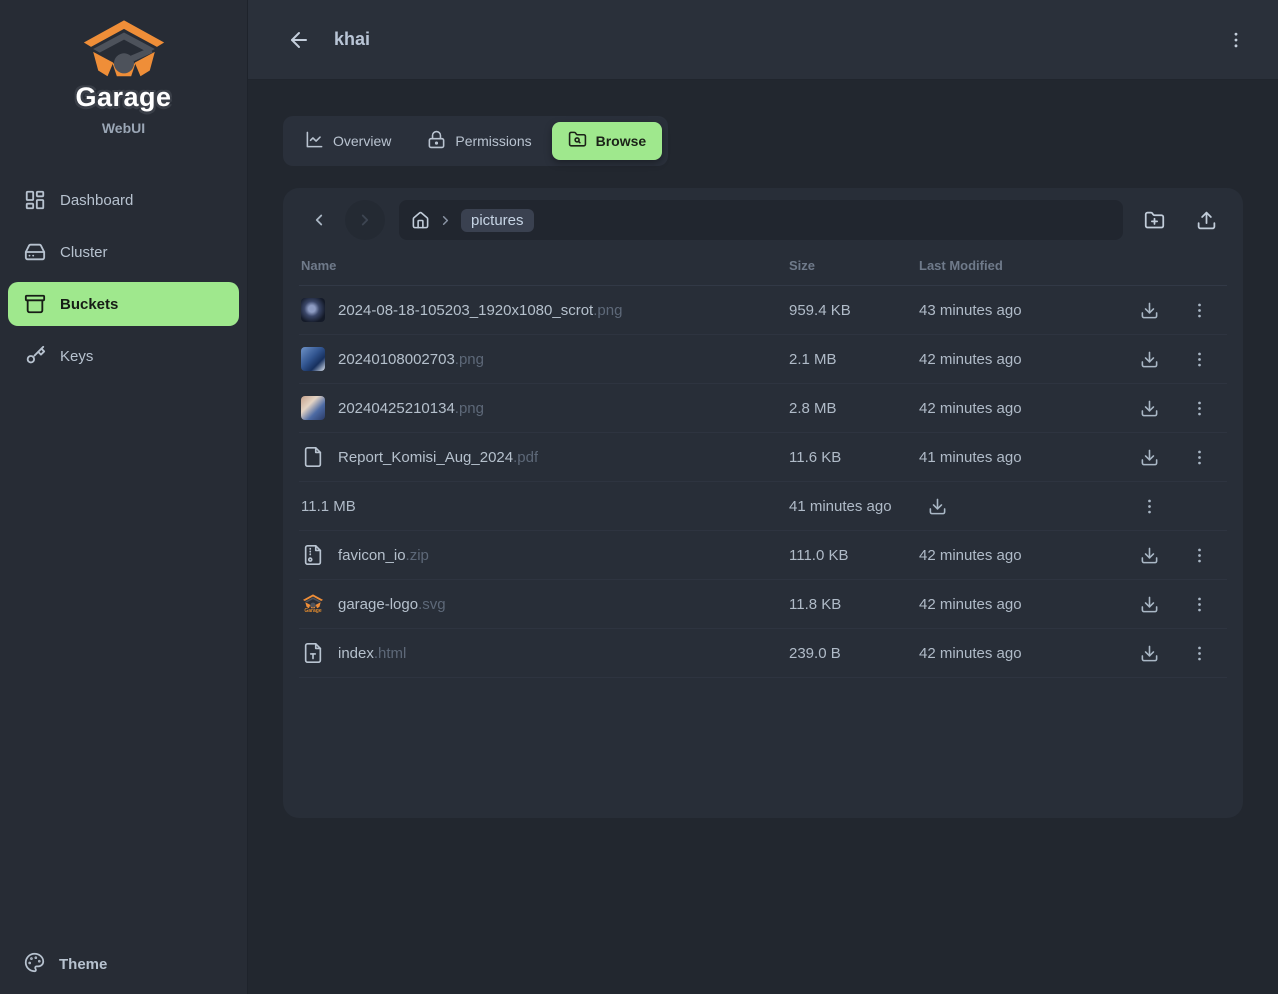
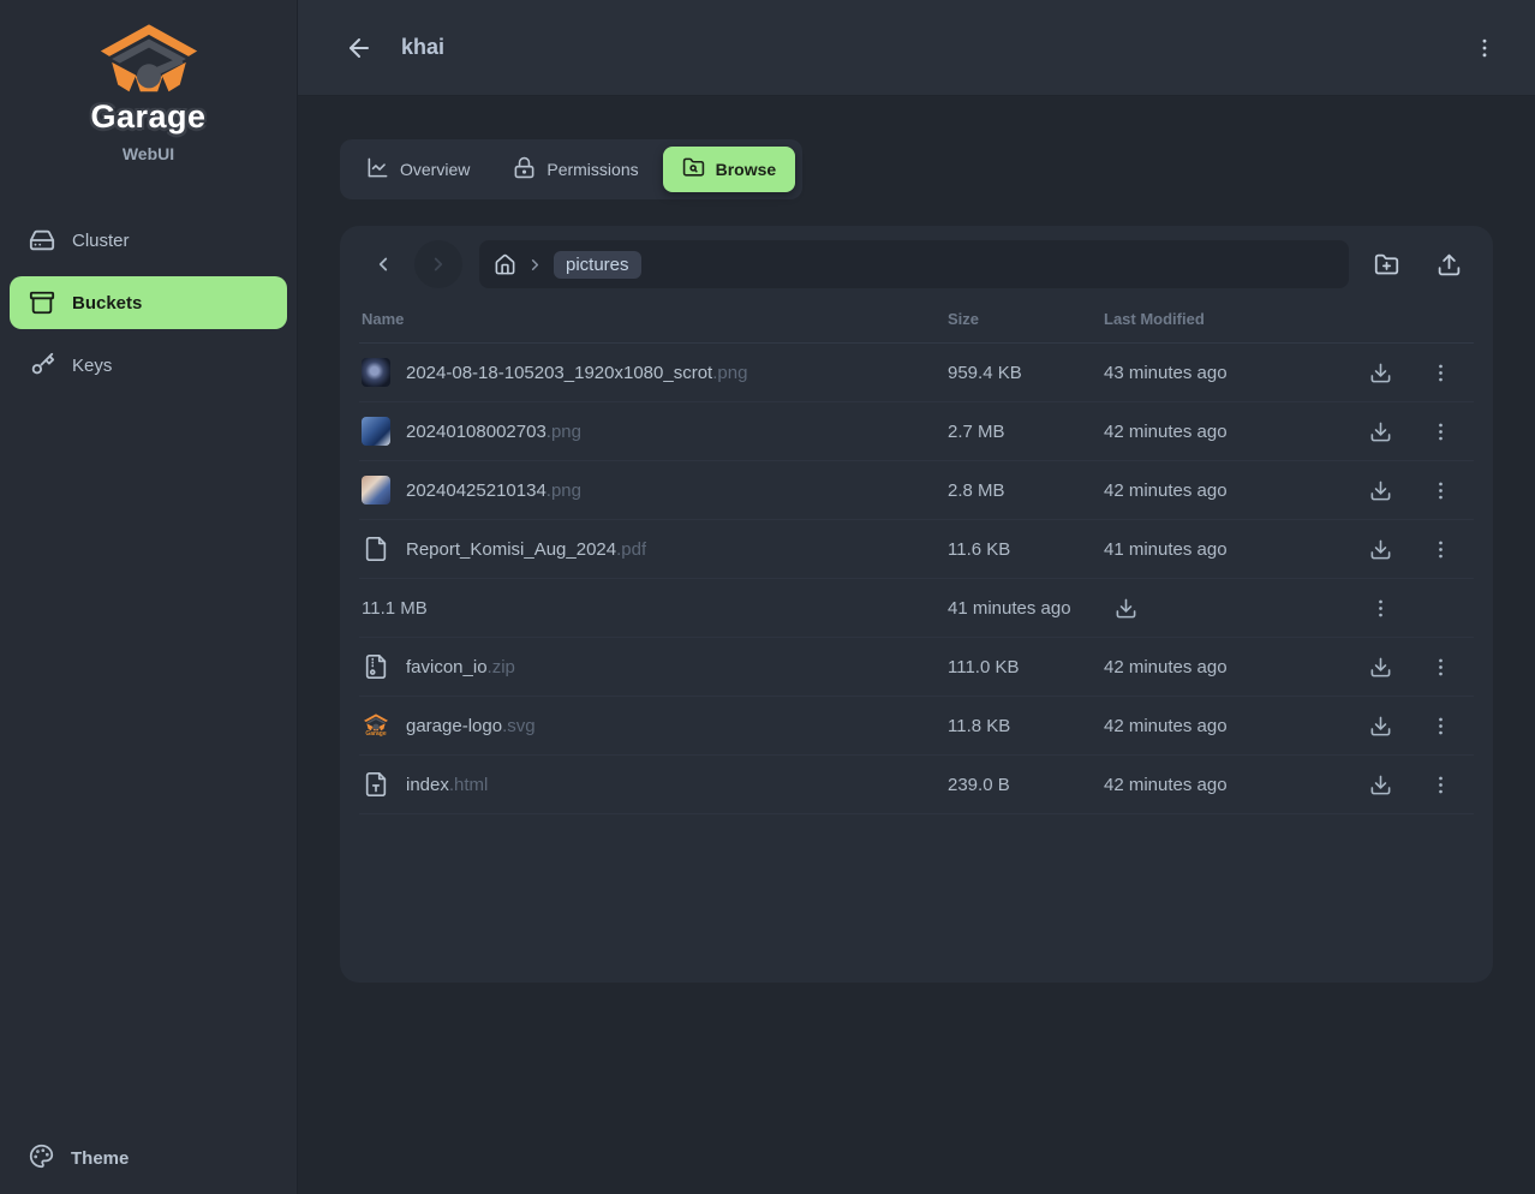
  Garage
  WebUI
- Dashboard
  Cluster
  Buckets
  Keys
  Theme
  khai
  Overview
  Permissions
  Browse
  pictures
  Name
  Size
  Last Modified
  2024-08-18-105203_1920x1080_scrot.png
  959.4 KB
  43 minutes ago
  20240108002703.png
- 2.1 MB
+ 2.7 MB
  42 minutes ago
  20240425210134.png
  2.8 MB
  42 minutes ago
  Report_Komisi_Aug_2024.pdf
  11.6 KB
  41 minutes ago
  11.1 MB
  41 minutes ago
  favicon_io.zip
  111.0 KB
  42 minutes ago
  garage-logo.svg
  11.8 KB
  42 minutes ago
  index.html
  239.0 B
  42 minutes ago
